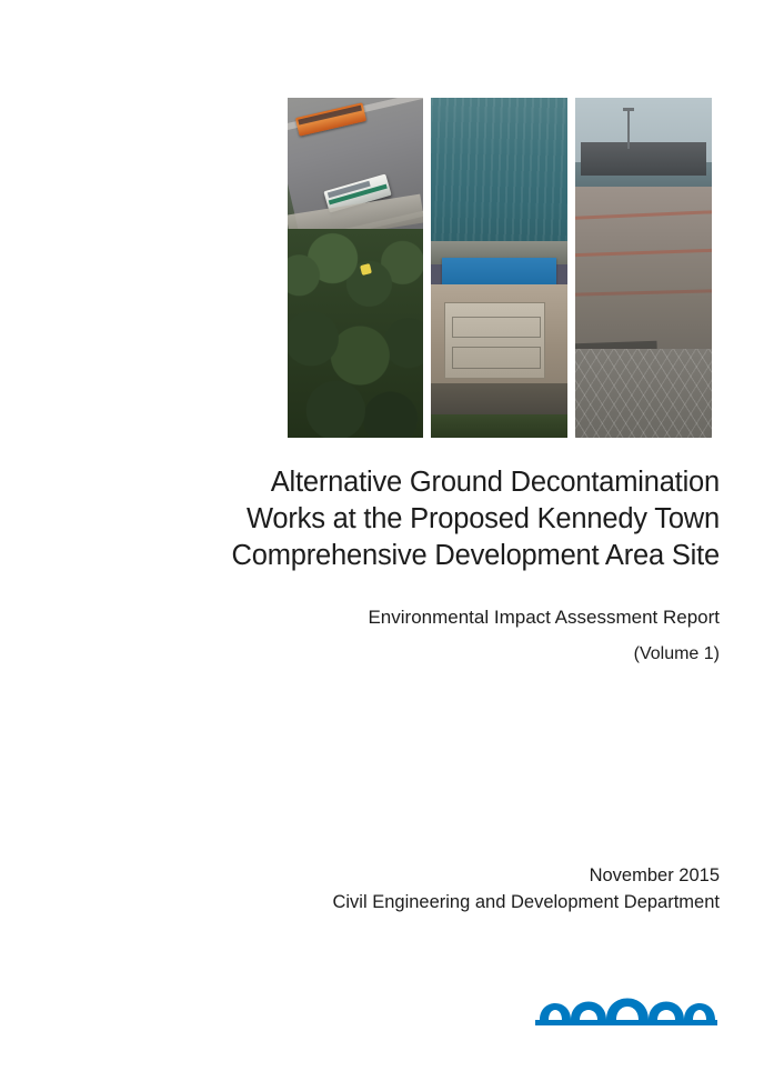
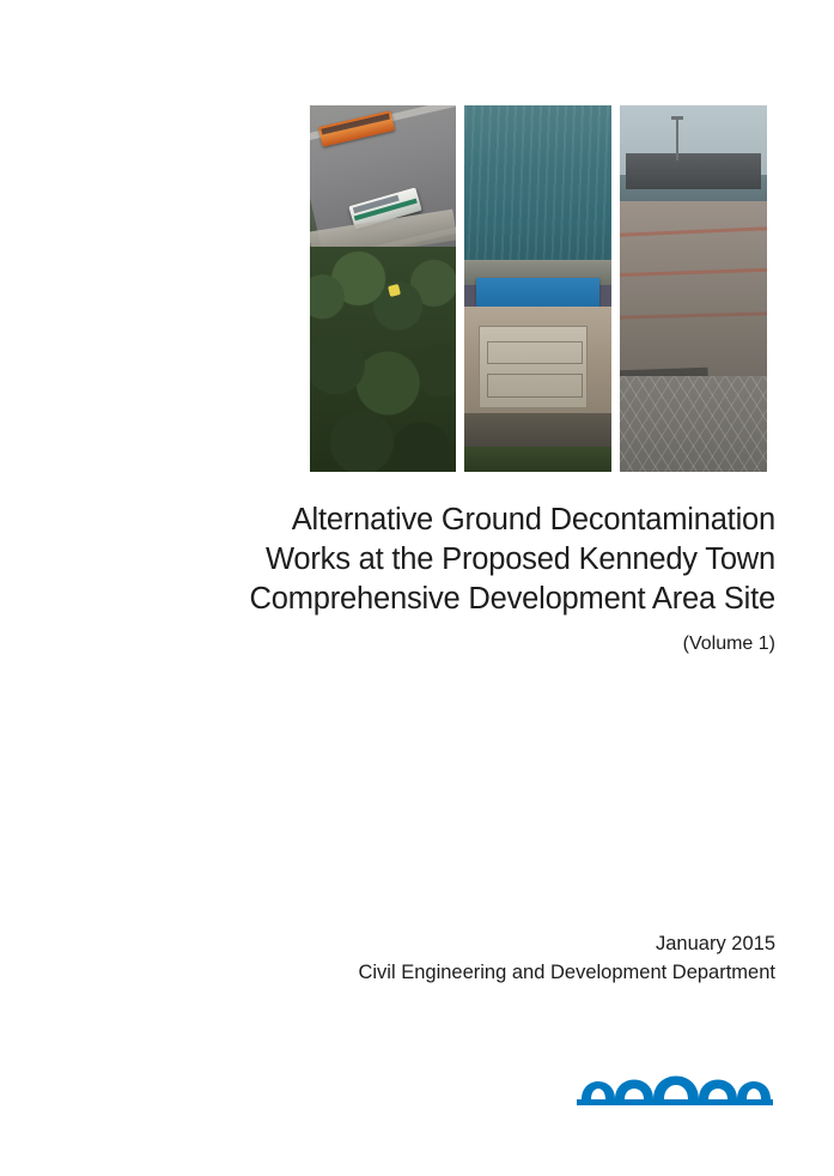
  Alternative Ground Decontamination
  Works at the Proposed Kennedy Town
  Comprehensive Development Area Site
- Environmental Impact Assessment Report
  (Volume 1)
- November 2015
+ January 2015
  Civil Engineering and Development Department
